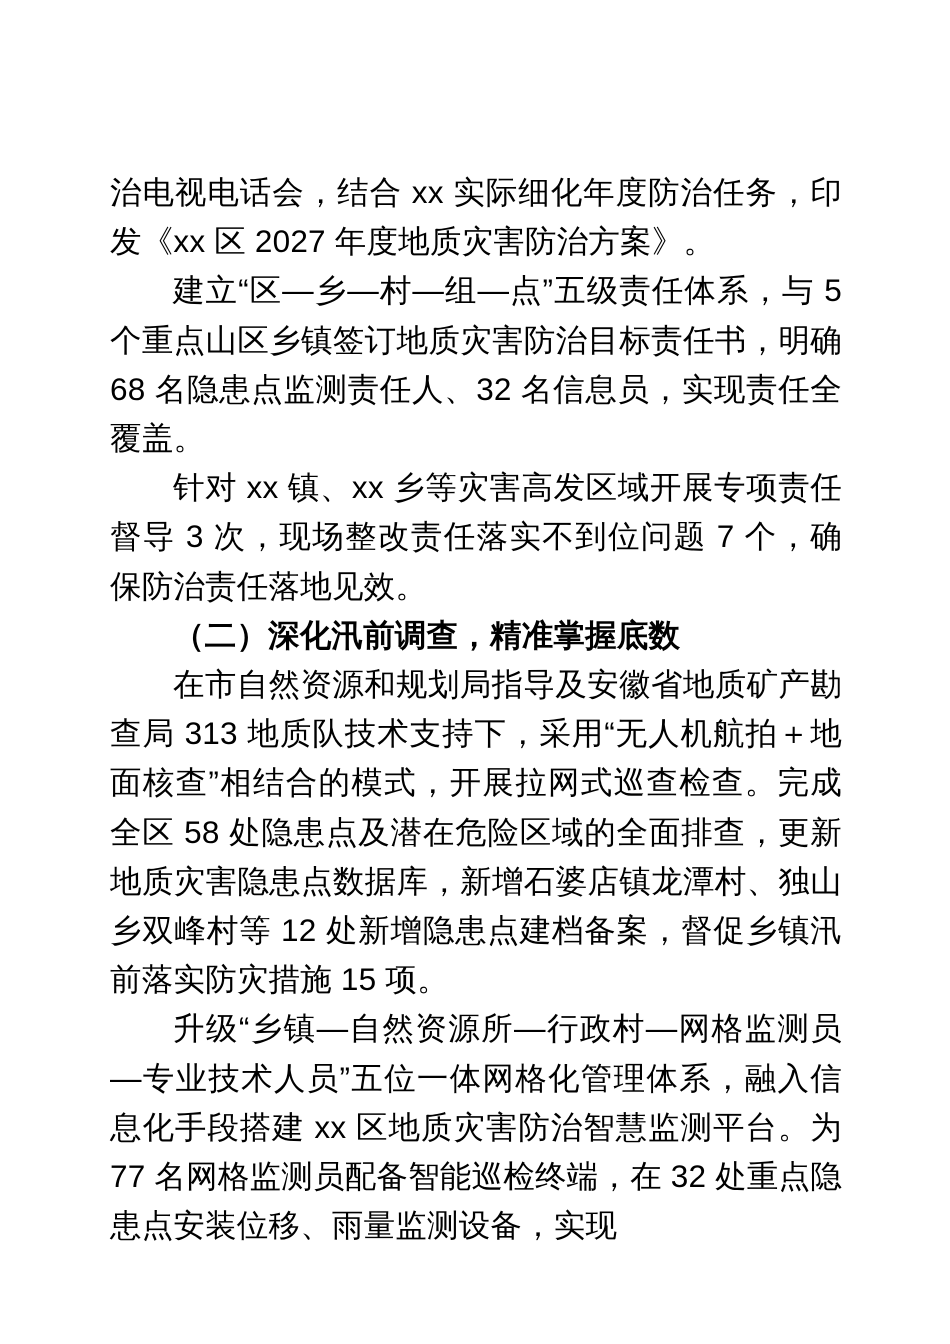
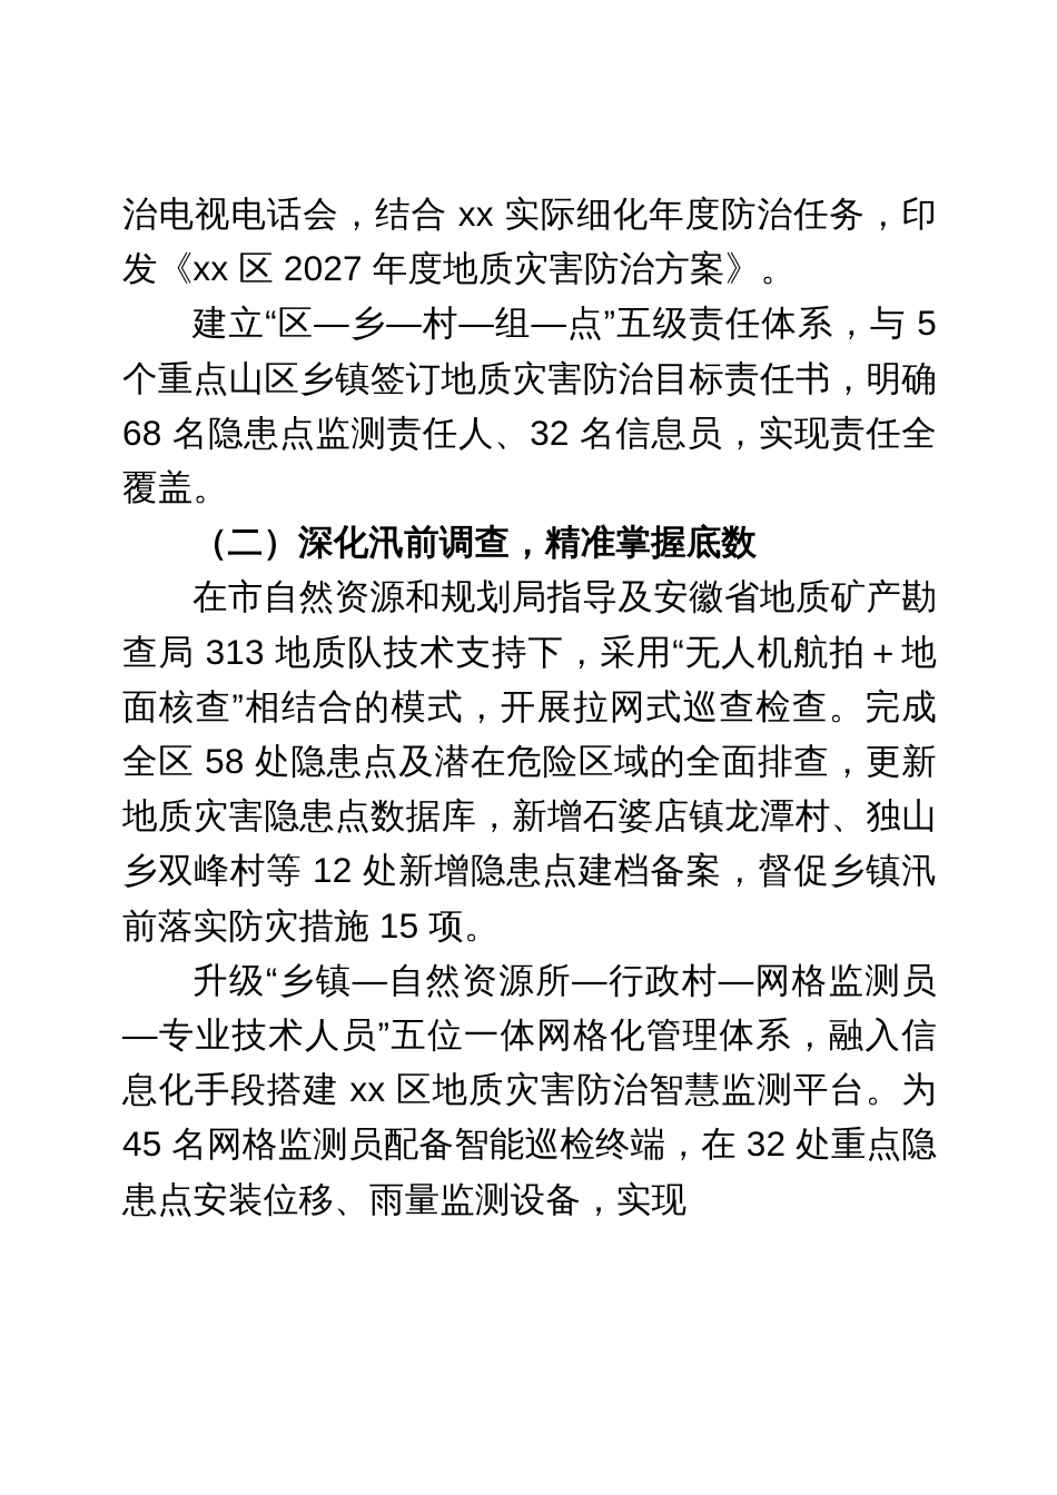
  治电视电话会，结合 xx 实际细化年度防治任务，印发《xx 区 2027 年度地质灾害防治方案》。
  建立“区—乡—村—组—点”五级责任体系，与 5 个重点山区乡镇签订地质灾害防治目标责任书，明确 68 名隐患点监测责任人、32 名信息员，实现责任全覆盖。
- 针对 xx 镇、xx 乡等灾害高发区域开展专项责任督导 3 次，现场整改责任落实不到位问题 7 个，确保防治责任落地见效。
  （二）深化汛前调查，精准掌握底数
  在市自然资源和规划局指导及安徽省地质矿产勘查局 313 地质队技术支持下，采用“无人机航拍＋地面核查”相结合的模式，开展拉网式巡查检查。完成全区 58 处隐患点及潜在危险区域的全面排查，更新地质灾害隐患点数据库，新增石婆店镇龙潭村、独山乡双峰村等 12 处新增隐患点建档备案，督促乡镇汛前落实防灾措施 15 项。
- 升级“乡镇—自然资源所—行政村—网格监测员—专业技术人员”五位一体网格化管理体系，融入信息化手段搭建 xx 区地质灾害防治智慧监测平台。为 77 名网格监测员配备智能巡检终端，在 32 处重点隐患点安装位移、雨量监测设备，实现
+ 升级“乡镇—自然资源所—行政村—网格监测员—专业技术人员”五位一体网格化管理体系，融入信息化手段搭建 xx 区地质灾害防治智慧监测平台。为 45 名网格监测员配备智能巡检终端，在 32 处重点隐患点安装位移、雨量监测设备，实现
